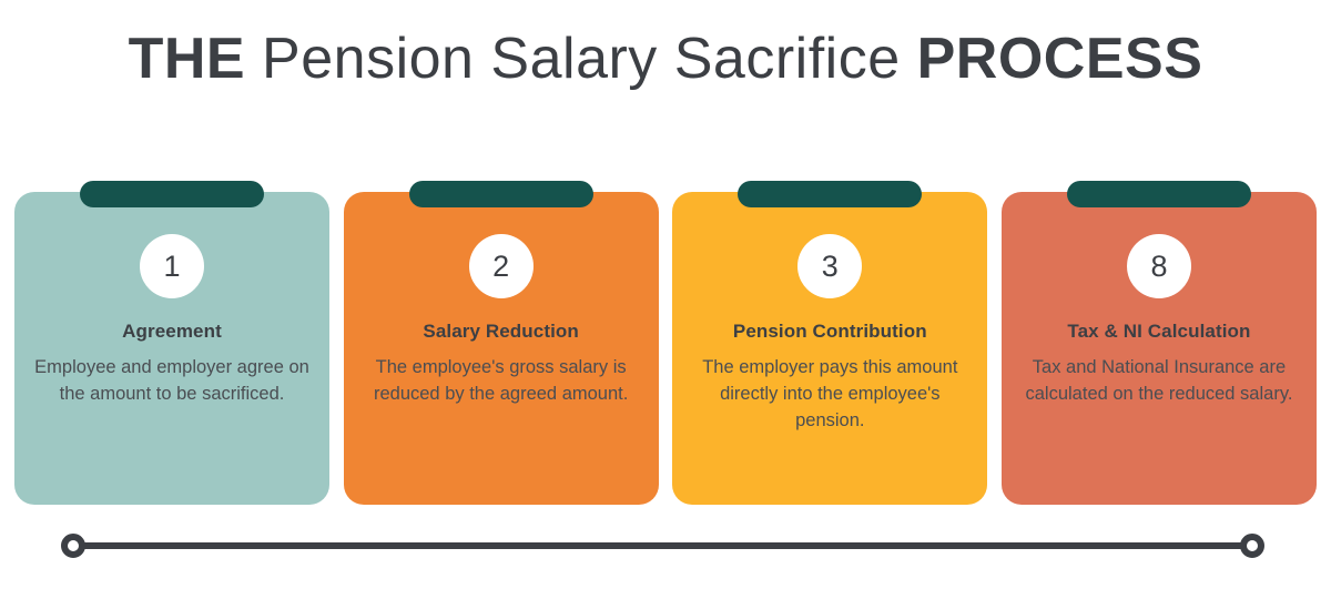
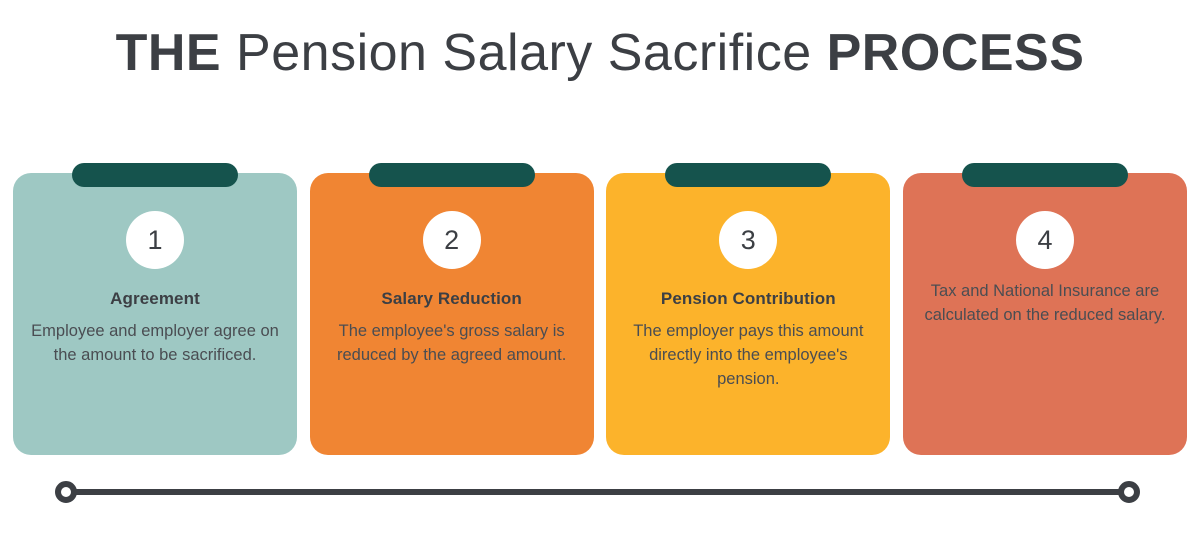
  THE Pension Salary Sacrifice PROCESS
  1
  Agreement
  Employee and employer agree on the amount to be sacrificed.
  2
  Salary Reduction
  The employee's gross salary is reduced by the agreed amount.
  3
  Pension Contribution
  The employer pays this amount directly into the employee's pension.
- 8
+ 4
- Tax & NI Calculation
  Tax and National Insurance are calculated on the reduced salary.
